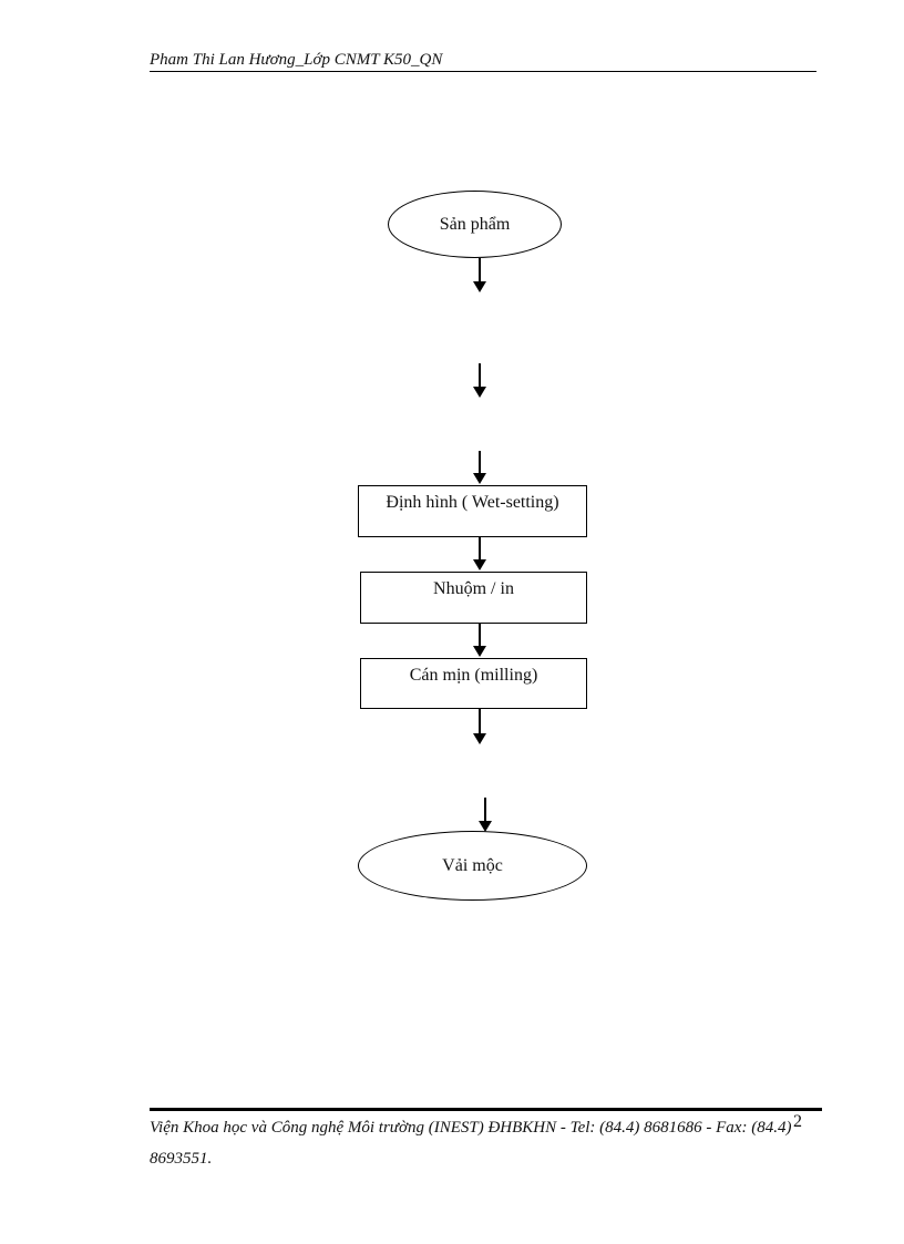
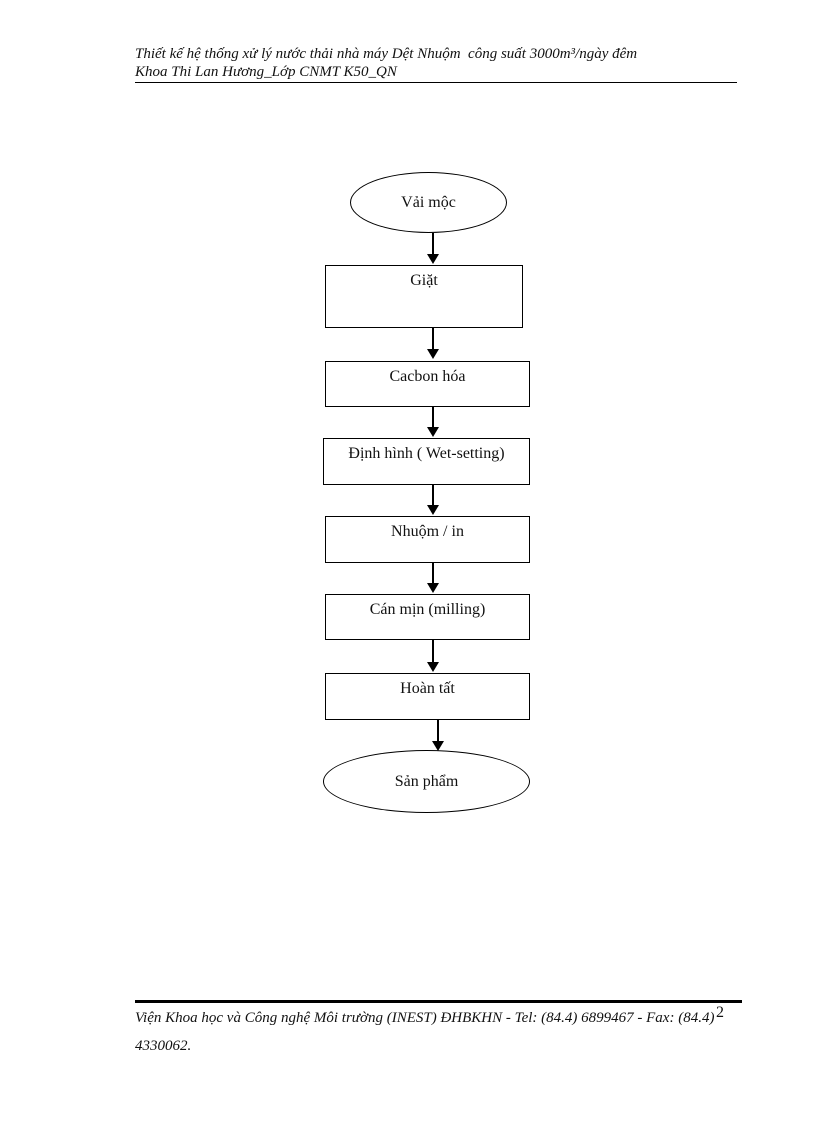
+ Thiết kế hệ thống xử lý nước thải nhà máy Dệt Nhuộm công suất 3000m³/ngày đêm
- Pham Thi Lan Hương_Lớp CNMT K50_QN
+ Khoa Thi Lan Hương_Lớp CNMT K50_QN
- Sản phẩm
+ Vải mộc
+ Giặt
+ Cacbon hóa
  Định hình ( Wet-setting)
  Nhuộm / in
  Cán mịn (milling)
+ Hoàn tất
- Vải mộc
+ Sản phẩm
- Viện Khoa học và Công nghệ Môi trường (INEST) ĐHBKHN - Tel: (84.4) 8681686 - Fax: (84.4)
+ Viện Khoa học và Công nghệ Môi trường (INEST) ĐHBKHN - Tel: (84.4) 6899467 - Fax: (84.4)
- 8693551.
+ 4330062.
  2
